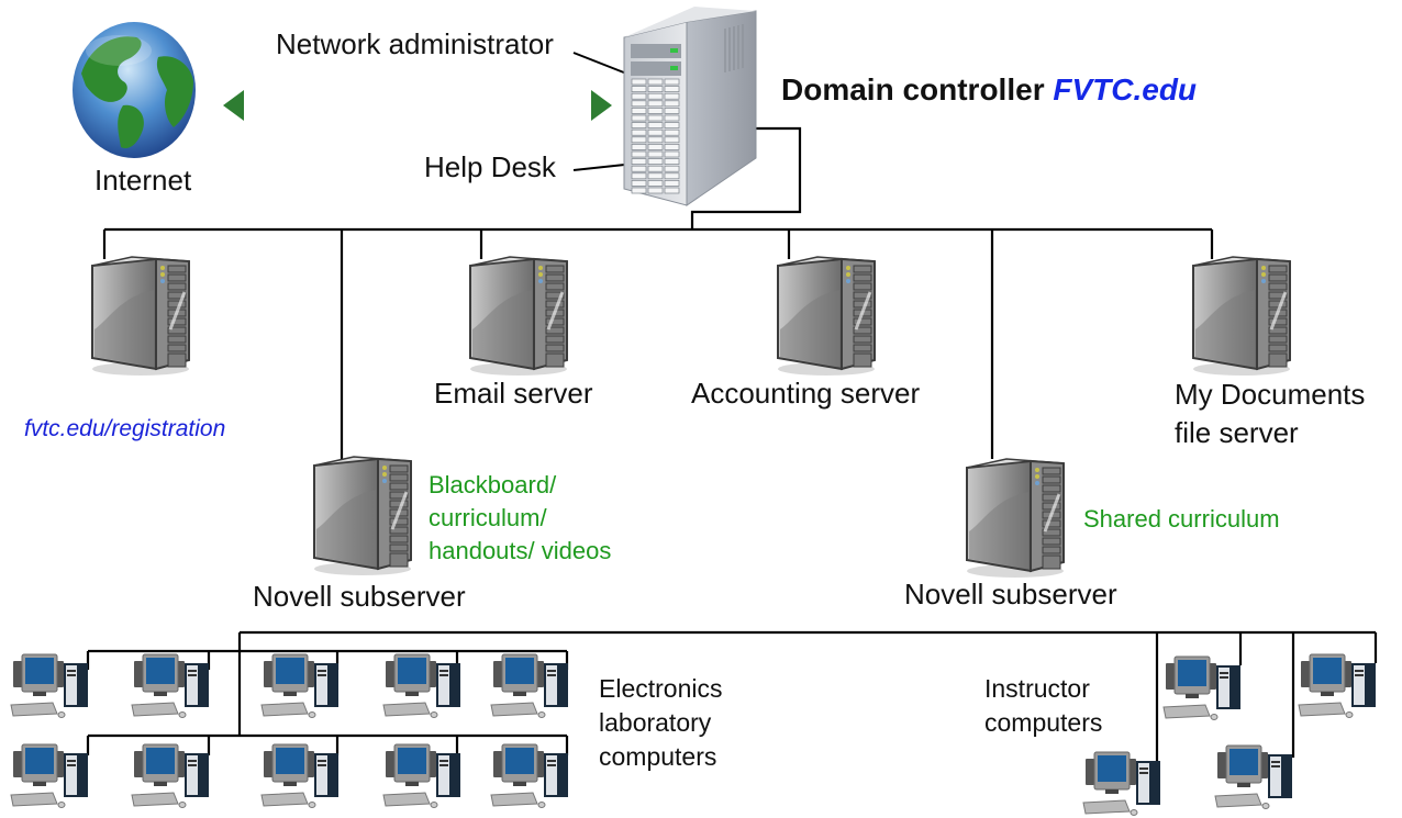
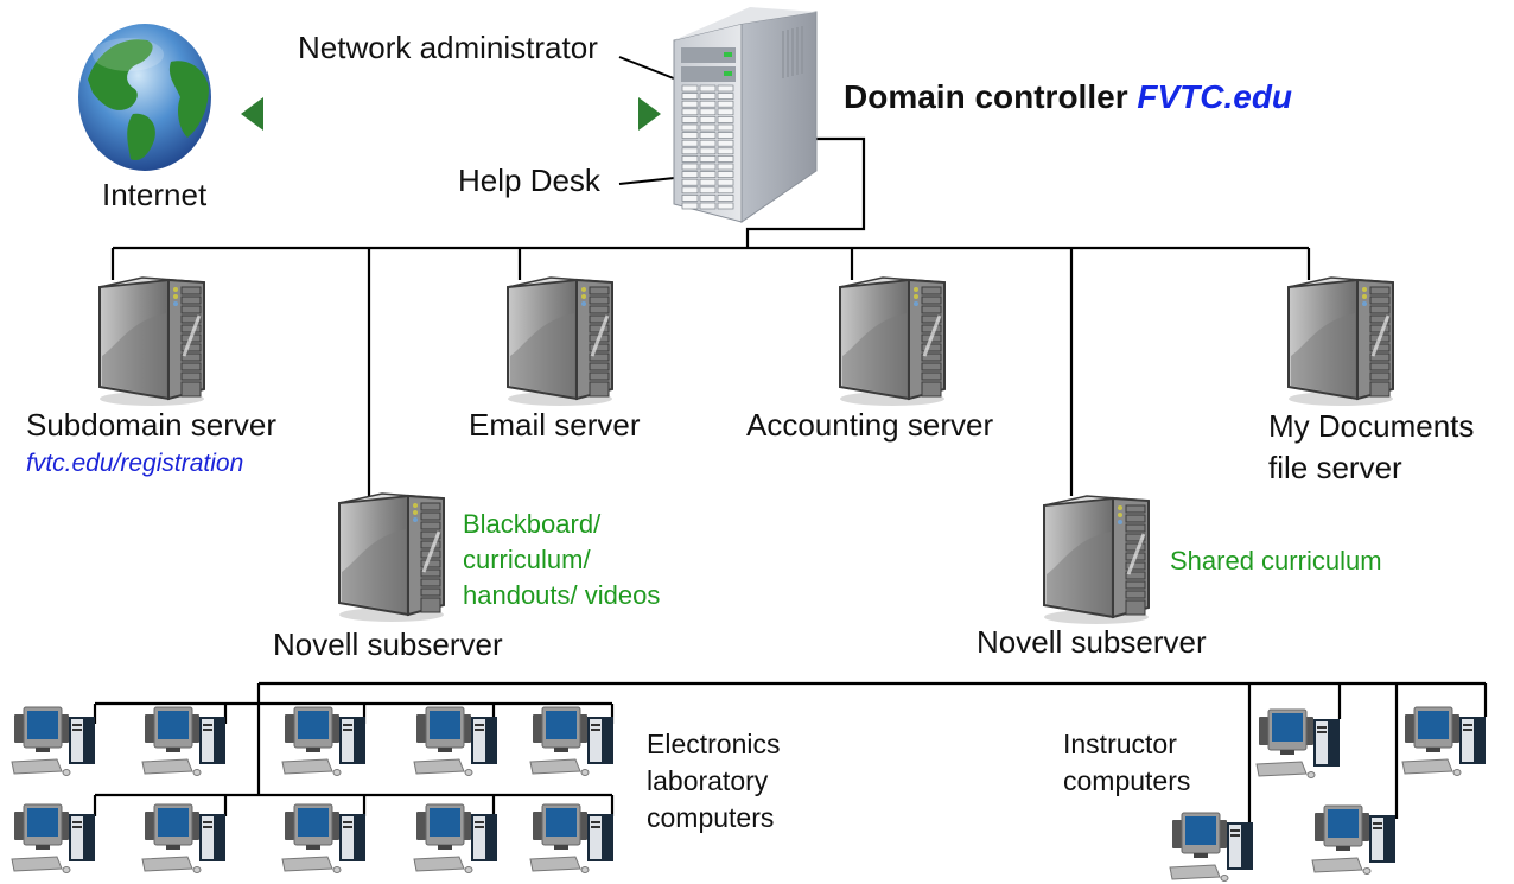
  Domain controller FVTC.edu
  Internet
  Network administrator
  Help Desk
+ Subdomain server
  fvtc.edu/registration
  Email server
  Accounting server
  My Documents
  file server
  Novell subserver
  Blackboard/
  curriculum/
  handouts/ videos
  Novell subserver
  Shared curriculum
  Electronics
  laboratory
  computers
  Instructor
  computers
